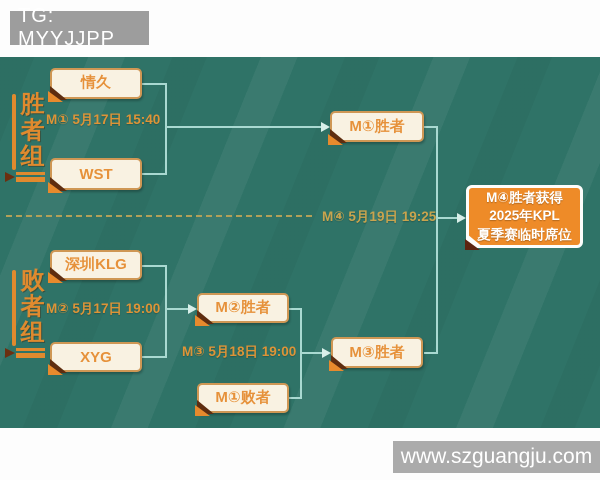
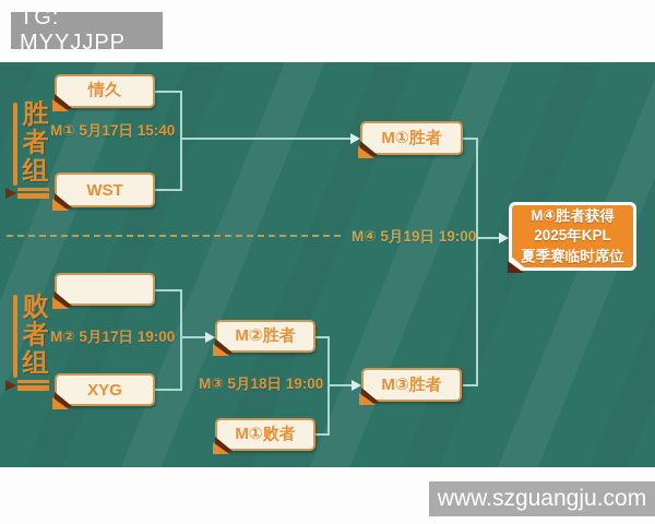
  TG: MYYJJPP
  胜者组
  败者组
  情久
  WST
- 深圳KLG
  XYG
  M①胜者
  M②胜者
  M①败者
  M③胜者
  M① 5月17日 15:40
  M② 5月17日 19:00
  M③ 5月18日 19:00
- M④ 5月19日 19:25
+ M④ 5月19日 19:00
  M④胜者获得
  2025年KPL
  夏季赛临时席位
  www.szguangju.com
